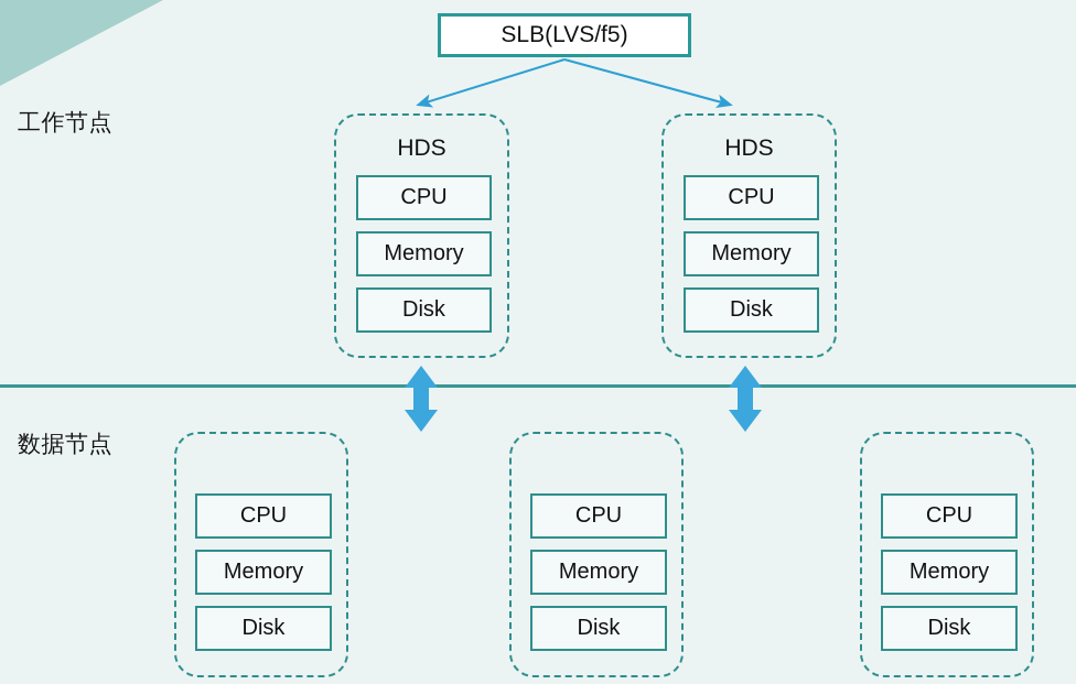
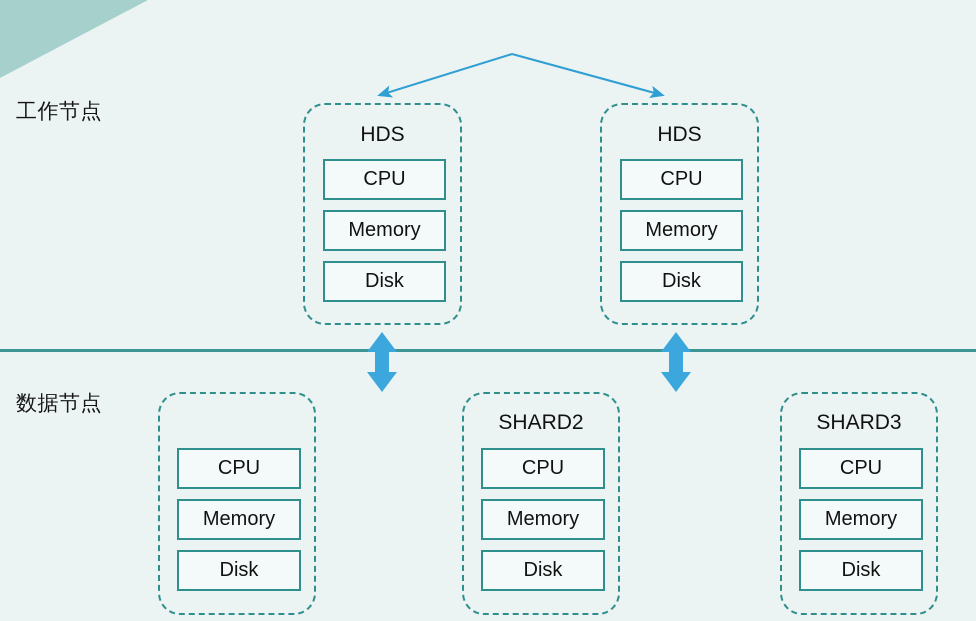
  工作节点
  数据节点
- SLB(LVS/f5)
  HDS
  CPU
  Memory
  Disk
  HDS
  CPU
  Memory
  Disk
  CPU
  Memory
  Disk
+ SHARD2
  CPU
  Memory
  Disk
+ SHARD3
  CPU
  Memory
  Disk
